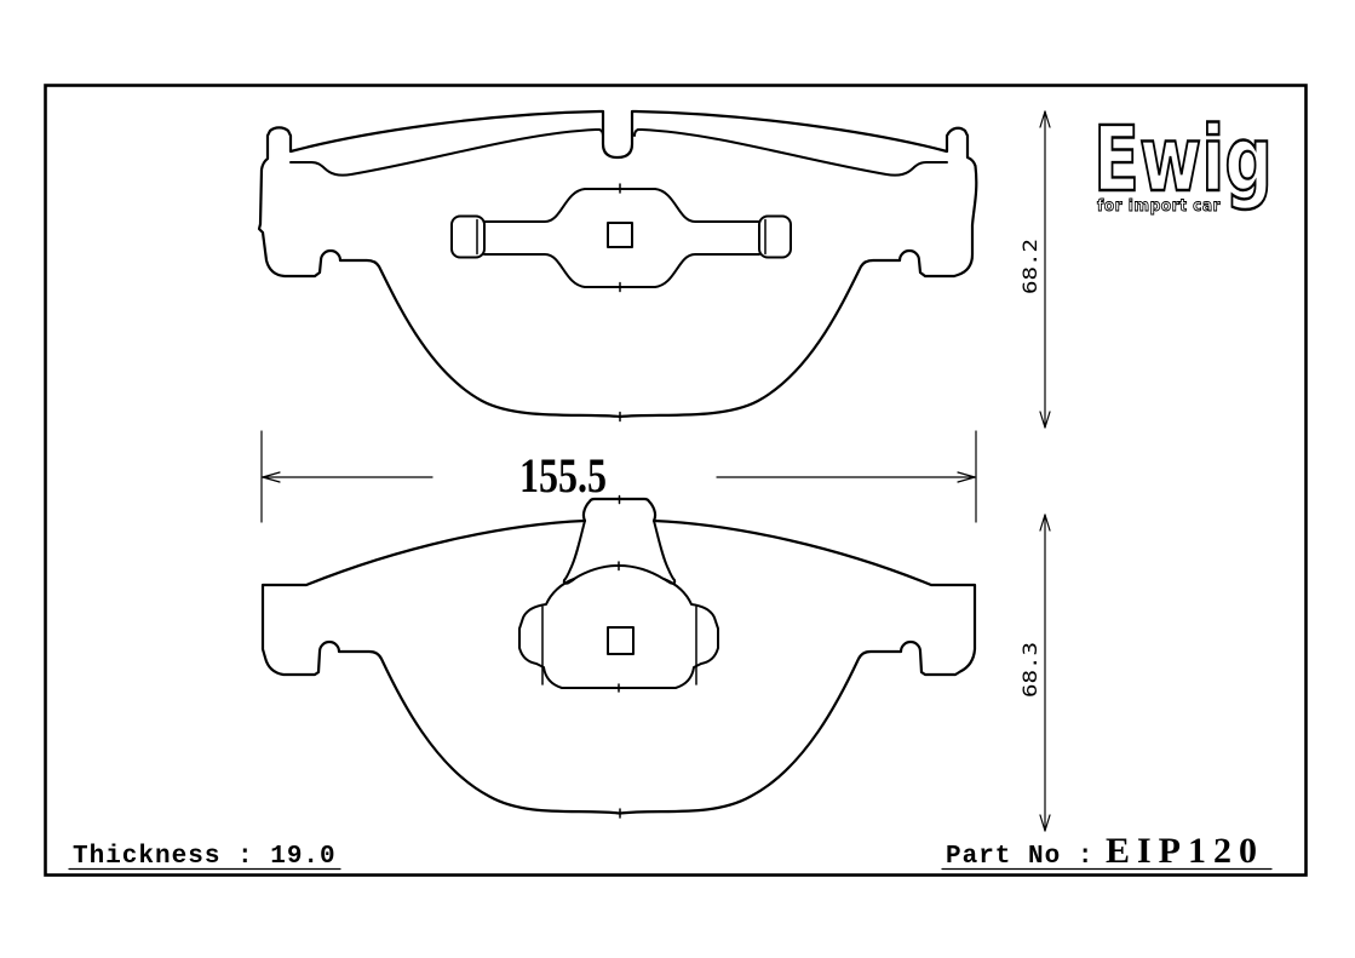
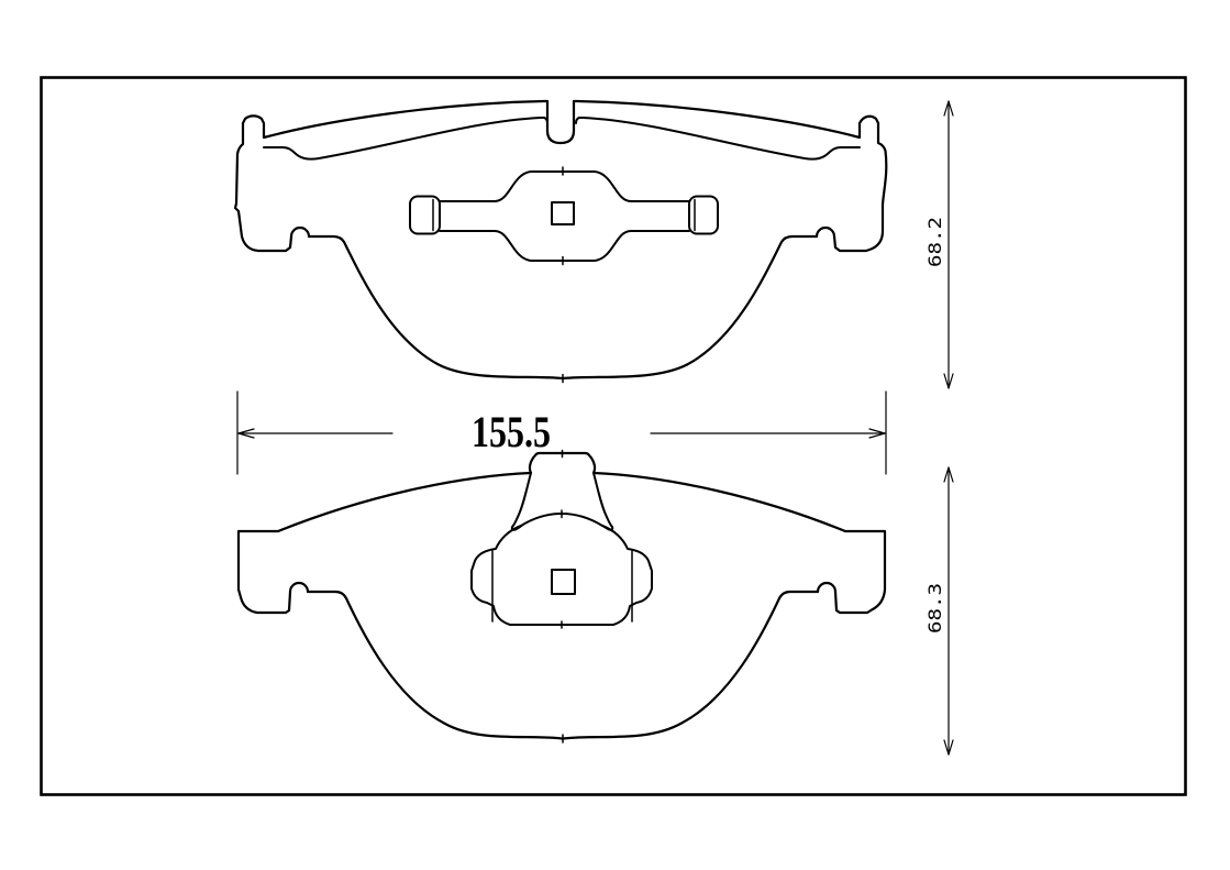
  155.5
- Ewig
- for import car
- Thickness : 19.0
- Part No :
- EIP120
